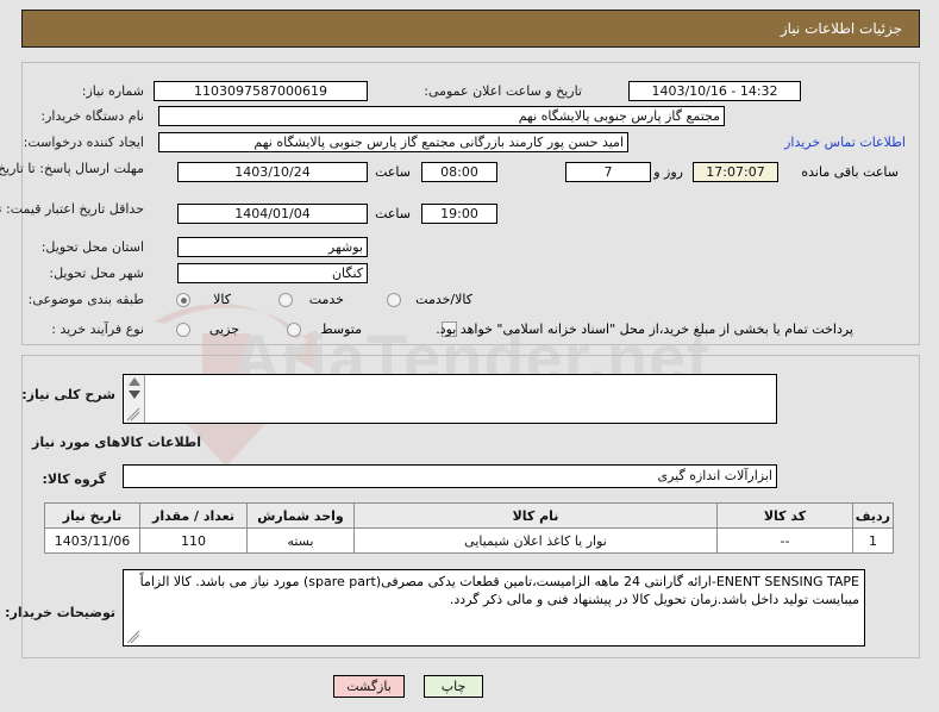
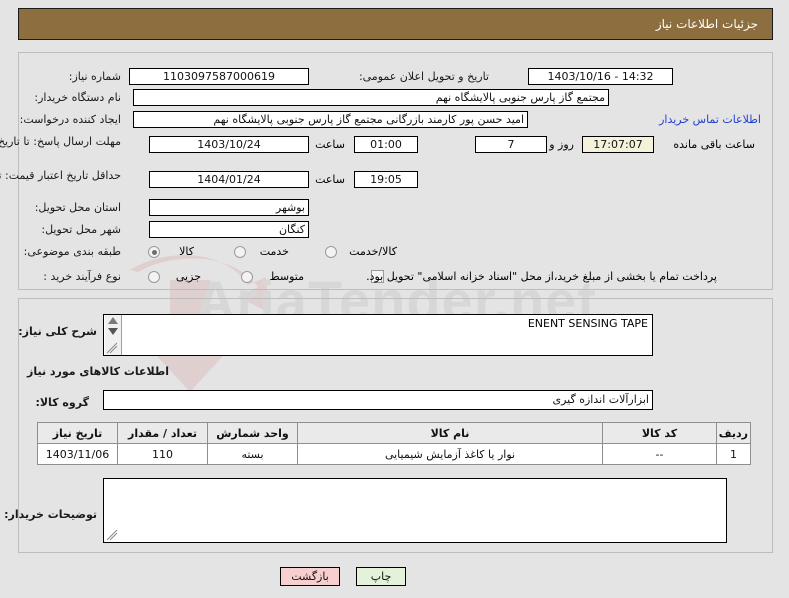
  AriaTender.net
  جزئیات اطلاعات نیاز
  شماره نیاز:
  1103097587000619
- تاریخ و ساعت اعلان عمومی:
+ تاریخ و تحویل اعلان عمومی:
  14:32 - 1403/10/16
  نام دستگاه خریدار:
  مجتمع گاز پارس جنوبی پالایشگاه نهم
  ایجاد کننده درخواست:
  امید حسن پور کارمند بازرگانی مجتمع گاز پارس جنوبی پالایشگاه نهم
  اطلاعات تماس خریدار
  مهلت ارسال پاسخ: تا تاریخ
  1403/10/24
  ساعت
- 08:00
+ 01:00
  7
  روز و
  17:07:07
  ساعت باقی مانده
  حداقل تاریخ اعتبار قیمت: ت
- 1404/01/04
+ 1404/01/24
  ساعت
- 19:00
+ 19:05
  استان محل تحویل:
  بوشهر
  شهر محل تحویل:
  کنگان
  طبقه بندی موضوعی:
  کالا
  خدمت
  کالا/خدمت
  نوع فرآیند خرید :
  جزیی
  متوسط
- پرداخت تمام یا بخشی از مبلغ خرید،از محل "اسناد خزانه اسلامی" خواهد بود.
+ پرداخت تمام یا بخشی از مبلغ خرید،از محل "اسناد خزانه اسلامی" تحویل بود.
  شرح کلی نیاز:
+ ENENT SENSING TAPE
  اطلاعات کالاهای مورد نیاز
  گروه کالا:
  ابزارآلات اندازه گیری
  ردیف	کد کالا	نام کالا	واحد شمارش	تعداد / مقدار	تاریخ نیاز
- 1	--	نوار یا کاغذ اعلان شیمیایی	بسته	110	1403/11/06
+ 1	--	نوار یا کاغذ آزمایش شیمیایی	بسته	110	1403/11/06
  توضیحات خریدار:
- ENENT SENSING TAPE-ارائه گارانتی 24 ماهه الزامیست،تامین قطعات یدکی مصرفی(spare part) مورد نیاز می باشد. کالا الزاماً میبایست تولید داخل باشد.زمان تحویل کالا در پیشنهاد فنی و مالی ذکر گردد.
  بازگشت
  چاپ
